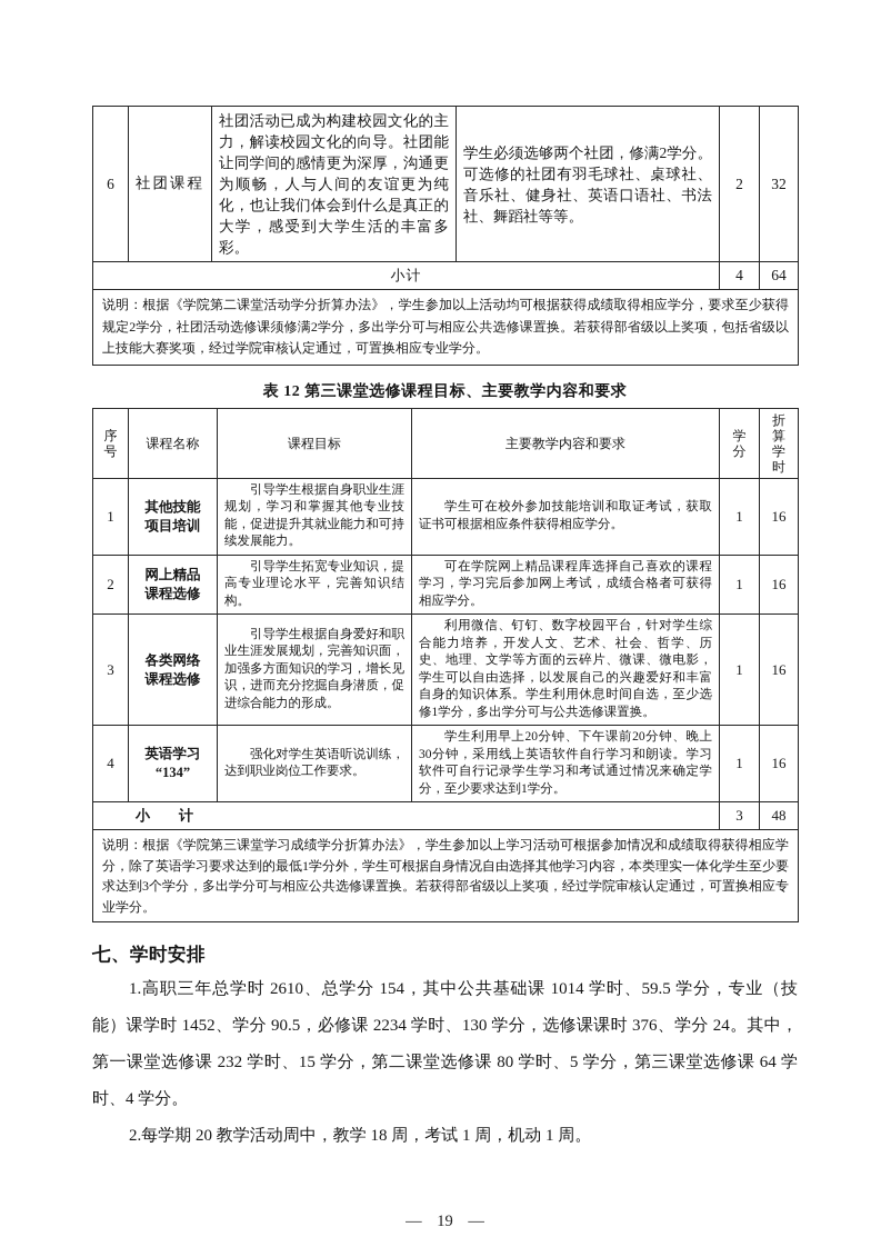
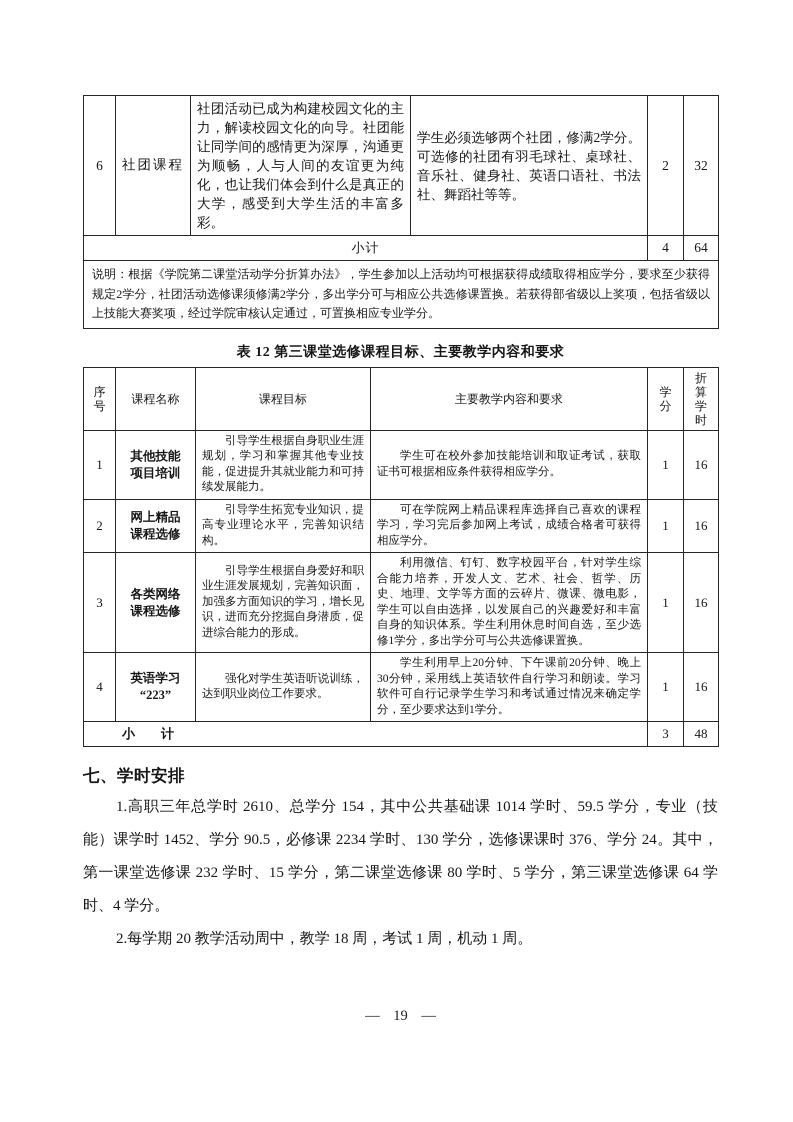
  6	社团课程	社团活动已成为构建校园文化的主力，解读校园文化的向导。社团能让同学间的感情更为深厚，沟通更为顺畅，人与人间的友谊更为纯化，也让我们体会到什么是真正的大学，感受到大学生活的丰富多彩。	学生必须选够两个社团，修满2学分。可选修的社团有羽毛球社、桌球社、音乐社、健身社、英语口语社、书法社、舞蹈社等等。	2	32
  小计	4	64
  说明：根据《学院第二课堂活动学分折算办法》，学生参加以上活动均可根据获得成绩取得相应学分，要求至少获得规定2学分，社团活动选修课须修满2学分，多出学分可与相应公共选修课置换。若获得部省级以上奖项，包括省级以上技能大赛奖项，经过学院审核认定通过，可置换相应专业学分。
  表 12 第三课堂选修课程目标、主要教学内容和要求
  序号	课程名称	课程目标	主要教学内容和要求	学分	折算学时
  1	其他技能 项目培训	引导学生根据自身职业生涯规划，学习和掌握其他专业技能，促进提升其就业能力和可持续发展能力。	学生可在校外参加技能培训和取证考试，获取证书可根据相应条件获得相应学分。	1	16
  2	网上精品 课程选修	引导学生拓宽专业知识，提高专业理论水平，完善知识结构。	可在学院网上精品课程库选择自己喜欢的课程学习，学习完后参加网上考试，成绩合格者可获得相应学分。	1	16
  3	各类网络 课程选修	引导学生根据自身爱好和职业生涯发展规划，完善知识面，加强多方面知识的学习，增长见识，进而充分挖掘自身潜质，促进综合能力的形成。	利用微信、钉钉、数字校园平台，针对学生综合能力培养，开发人文、艺术、社会、哲学、历史、地理、文学等方面的云碎片、微课、微电影，学生可以自由选择，以发展自己的兴趣爱好和丰富自身的知识体系。学生利用休息时间自选，至少选修1学分，多出学分可与公共选修课置换。	1	16
- 4	英语学习 “134”	强化对学生英语听说训练，达到职业岗位工作要求。	学生利用早上20分钟、下午课前20分钟、晚上30分钟，采用线上英语软件自行学习和朗读。学习软件可自行记录学生学习和考试通过情况来确定学分，至少要求达到1学分。	1	16
+ 4	英语学习 “223”	强化对学生英语听说训练，达到职业岗位工作要求。	学生利用早上20分钟、下午课前20分钟、晚上30分钟，采用线上英语软件自行学习和朗读。学习软件可自行记录学生学习和考试通过情况来确定学分，至少要求达到1学分。	1	16
  小 计	3	48
- 说明：根据《学院第三课堂学习成绩学分折算办法》，学生参加以上学习活动可根据参加情况和成绩取得获得相应学分，除了英语学习要求达到的最低1学分外，学生可根据自身情况自由选择其他学习内容，本类理实一体化学生至少要求达到3个学分，多出学分可与相应公共选修课置换。若获得部省级以上奖项，经过学院审核认定通过，可置换相应专业学分。
  七、学时安排
  1.高职三年总学时 2610、总学分 154，其中公共基础课 1014 学时、59.5 学分，专业（技能）课学时 1452、学分 90.5，必修课 2234 学时、130 学分，选修课课时 376、学分 24。其中，第一课堂选修课 232 学时、15 学分，第二课堂选修课 80 学时、5 学分，第三课堂选修课 64 学时、4 学分。
  2.每学期 20 教学活动周中，教学 18 周，考试 1 周，机动 1 周。
  — 19 —
